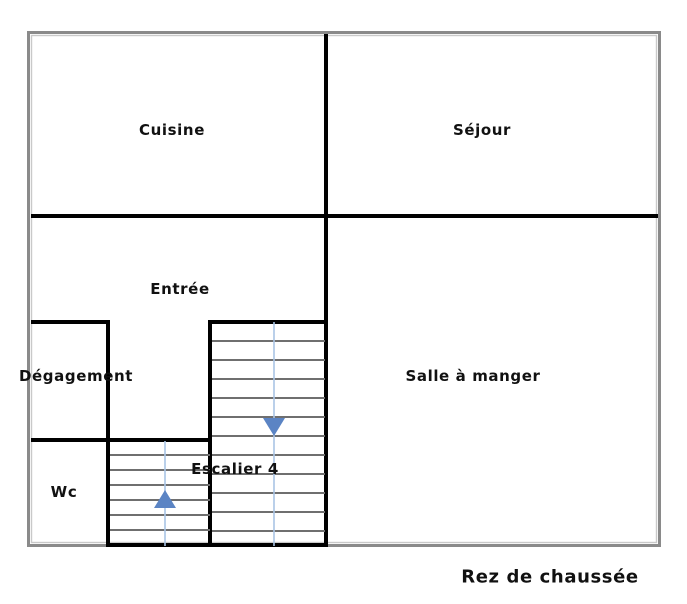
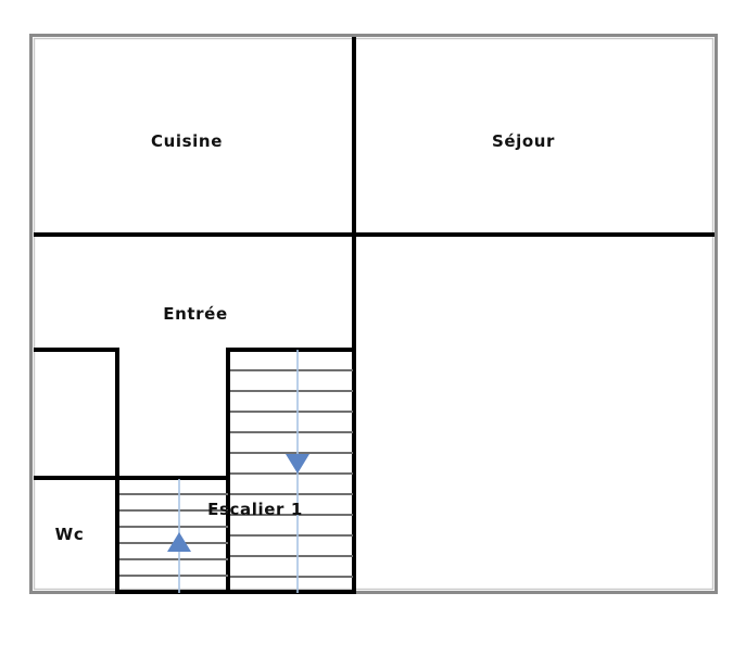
  Cuisine
  Séjour
  Entrée
- Salle à manger
- Dégagement
  Wc
- Escalier 4
+ Escalier 1
- Rez de chaussée
